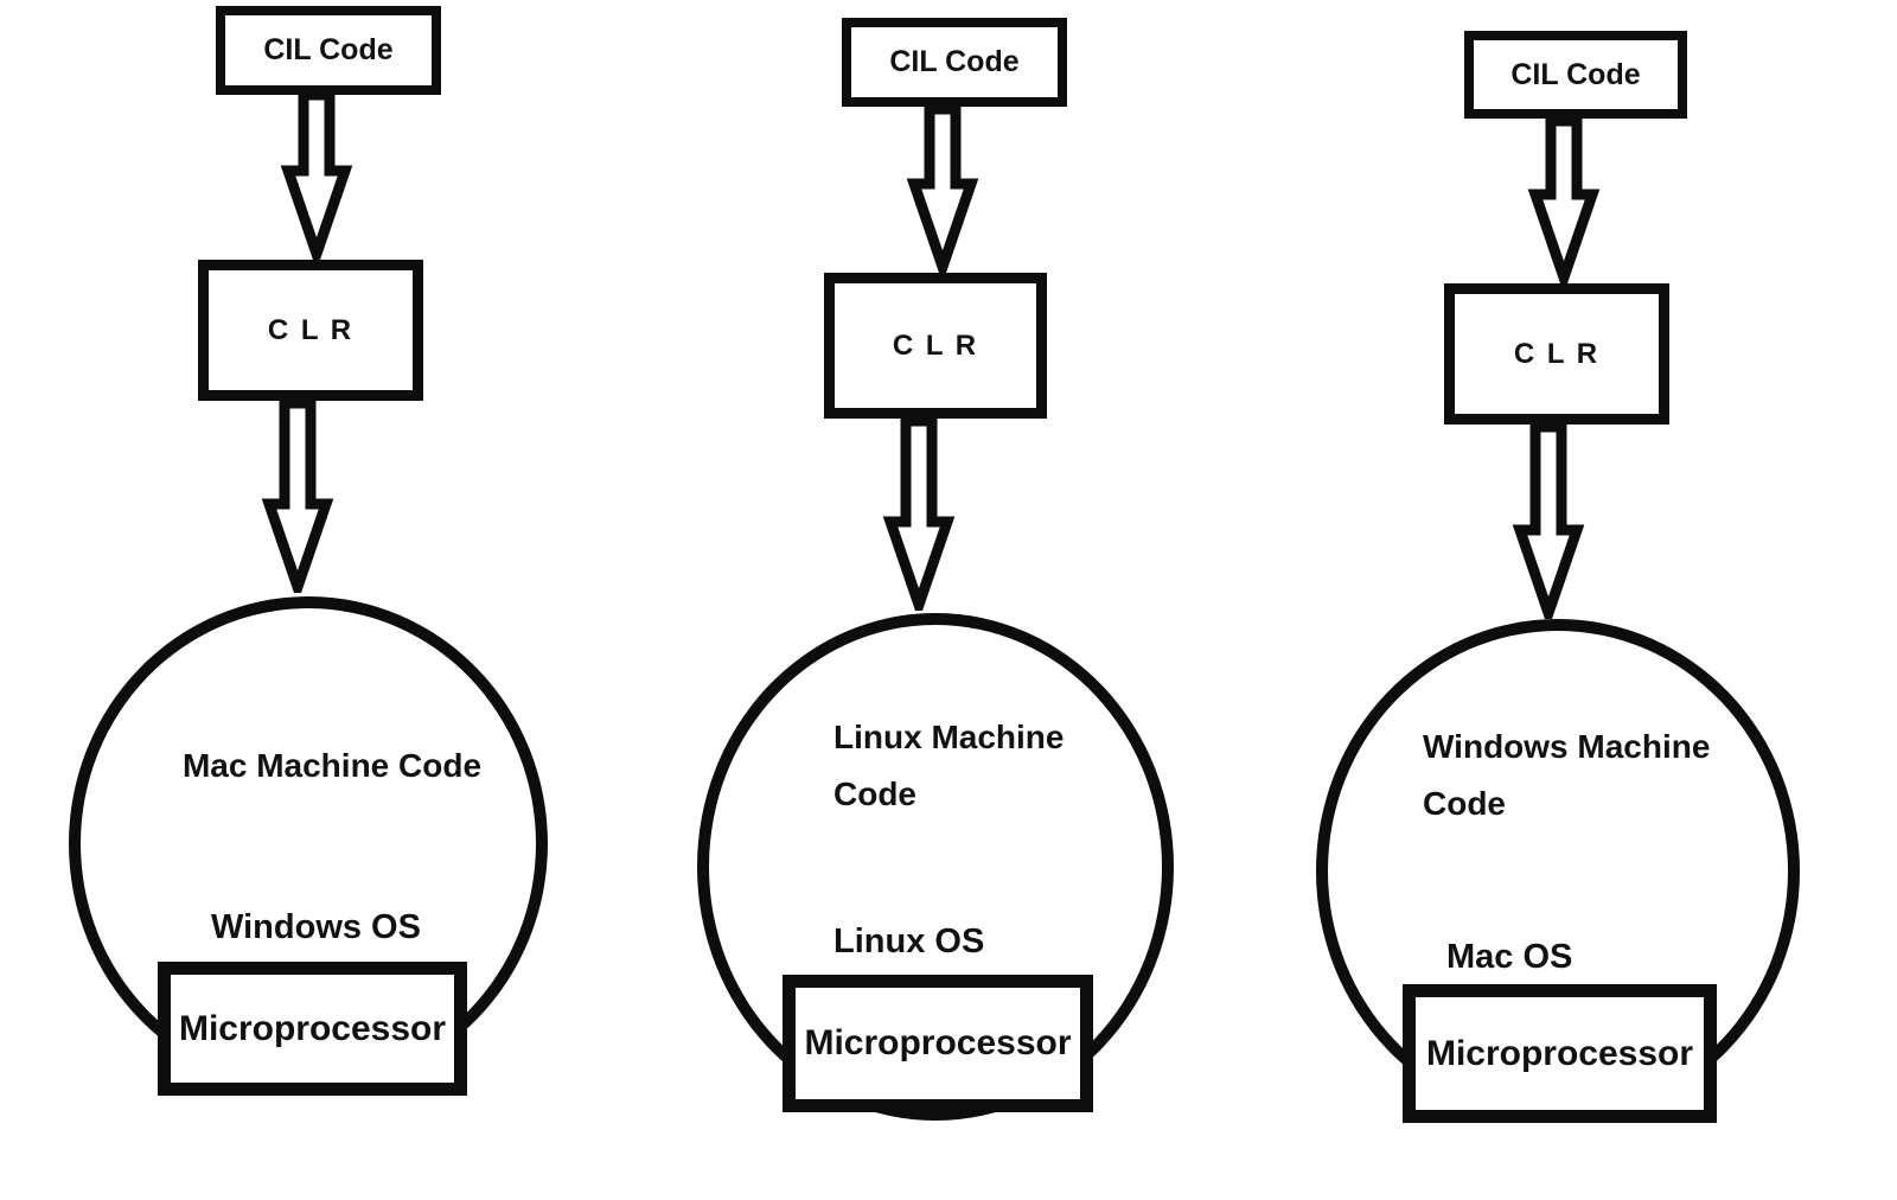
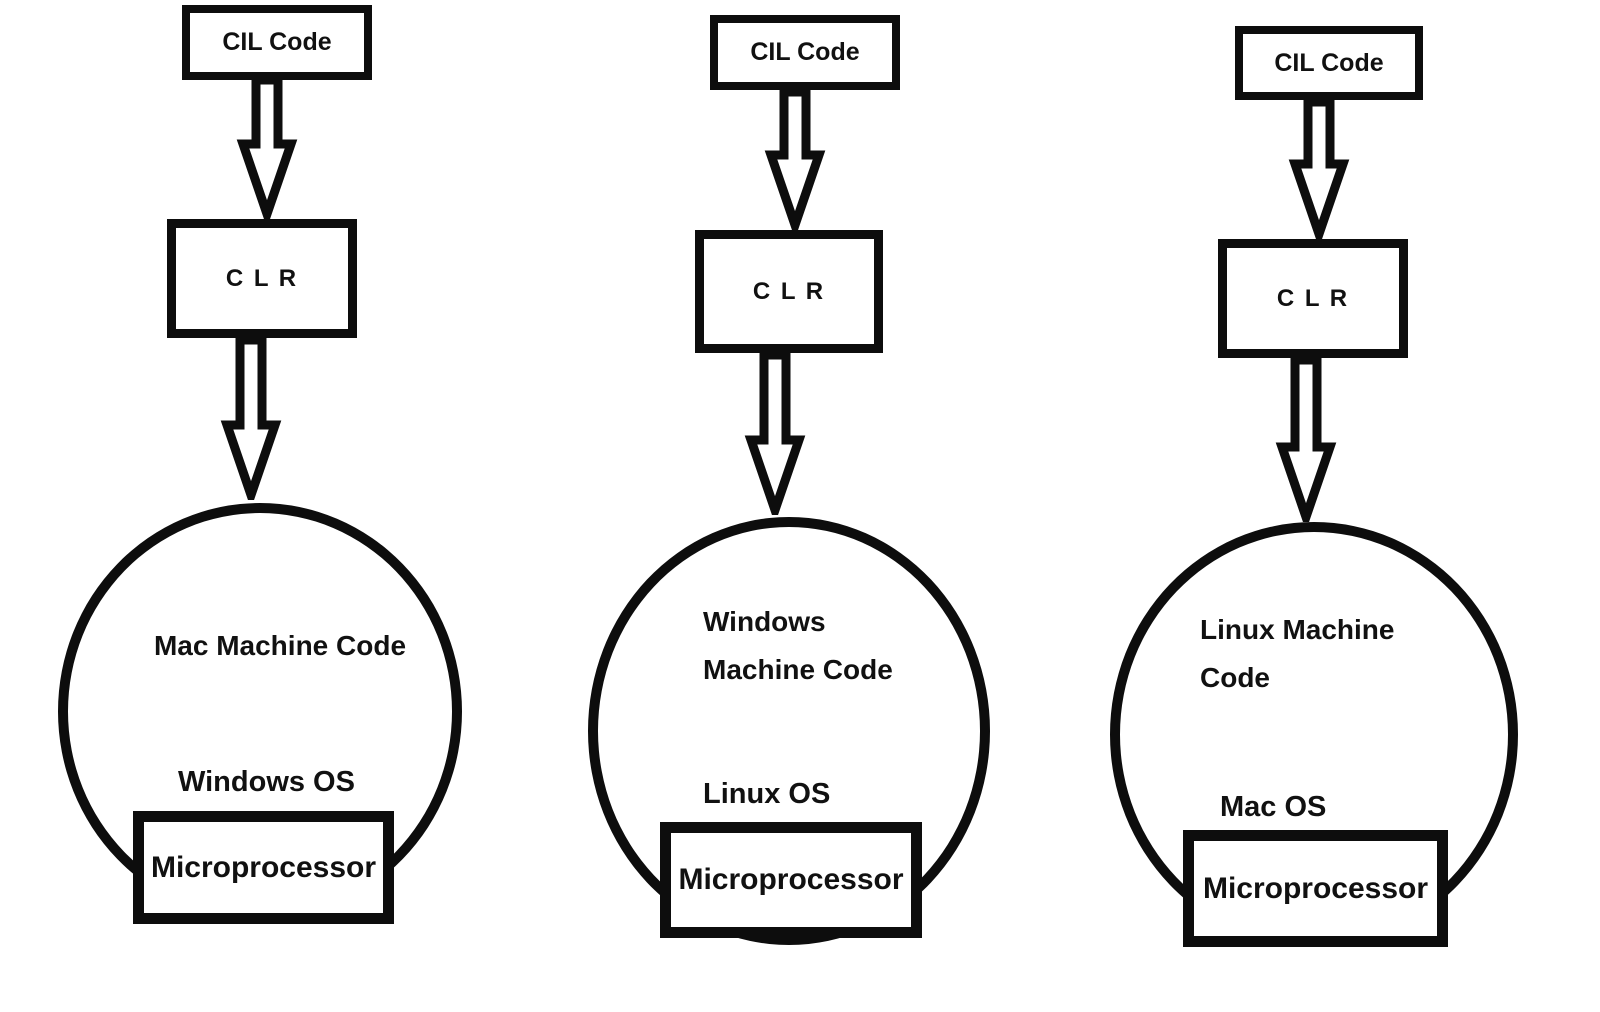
  CIL Code
  C L R
  Mac Machine Code
  Windows OS
  Microprocessor
  CIL Code
  C L R
- Linux Machine Code
+ Windows Machine Code
  Linux OS
  Microprocessor
  CIL Code
  C L R
- Windows Machine Code
+ Linux Machine Code
  Mac OS
  Microprocessor
